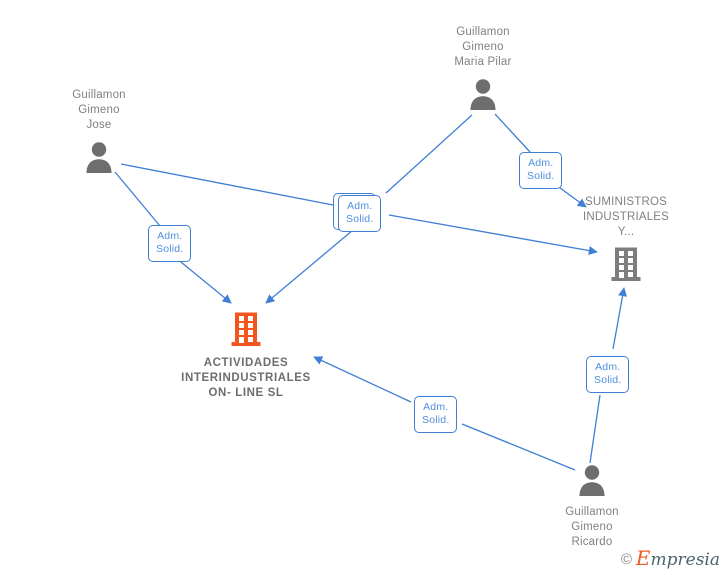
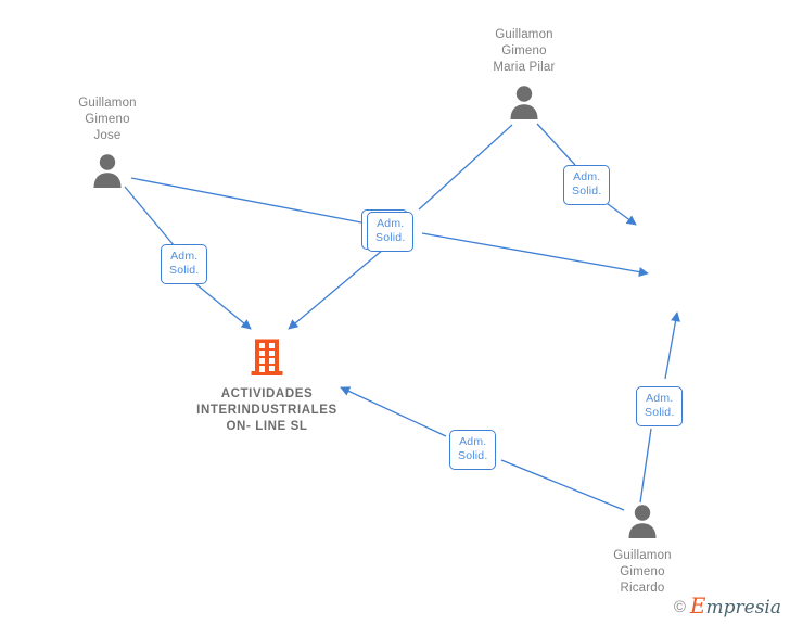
  Adm.
  Solid.
  Adm.
  Solid.
  Adm.
  Solid.
  Adm.
  Solid.
  Adm.
  Solid.
  Guillamon
  Gimeno
  Jose
  Guillamon
  Gimeno
  Maria Pilar
  Guillamon
  Gimeno
  Ricardo
  ACTIVIDADES
  INTERINDUSTRIALES
  ON- LINE SL
- SUMINISTROS
- INDUSTRIALES
- Y...
  ©
  Empresia
